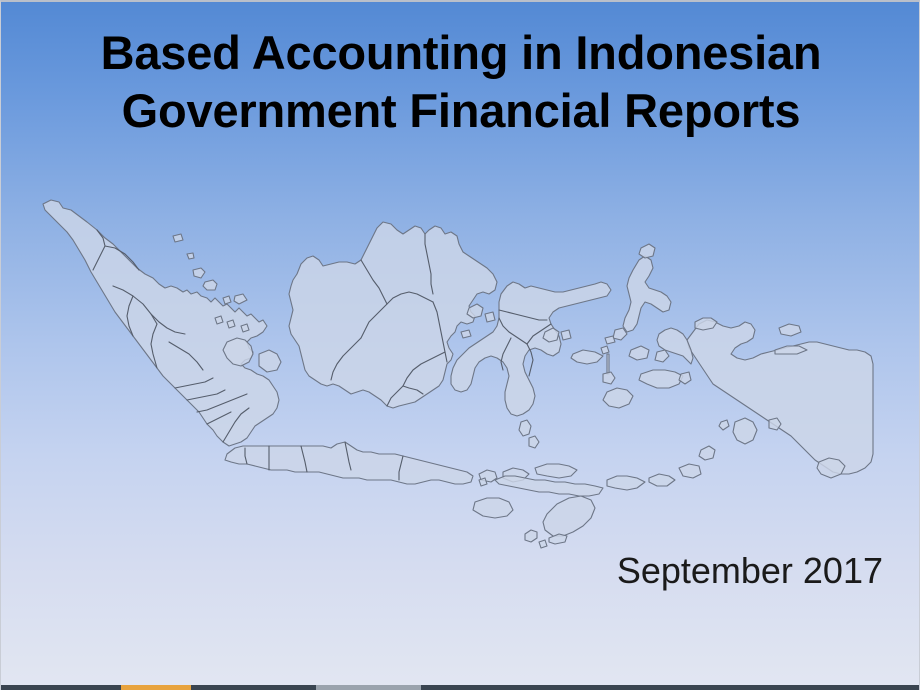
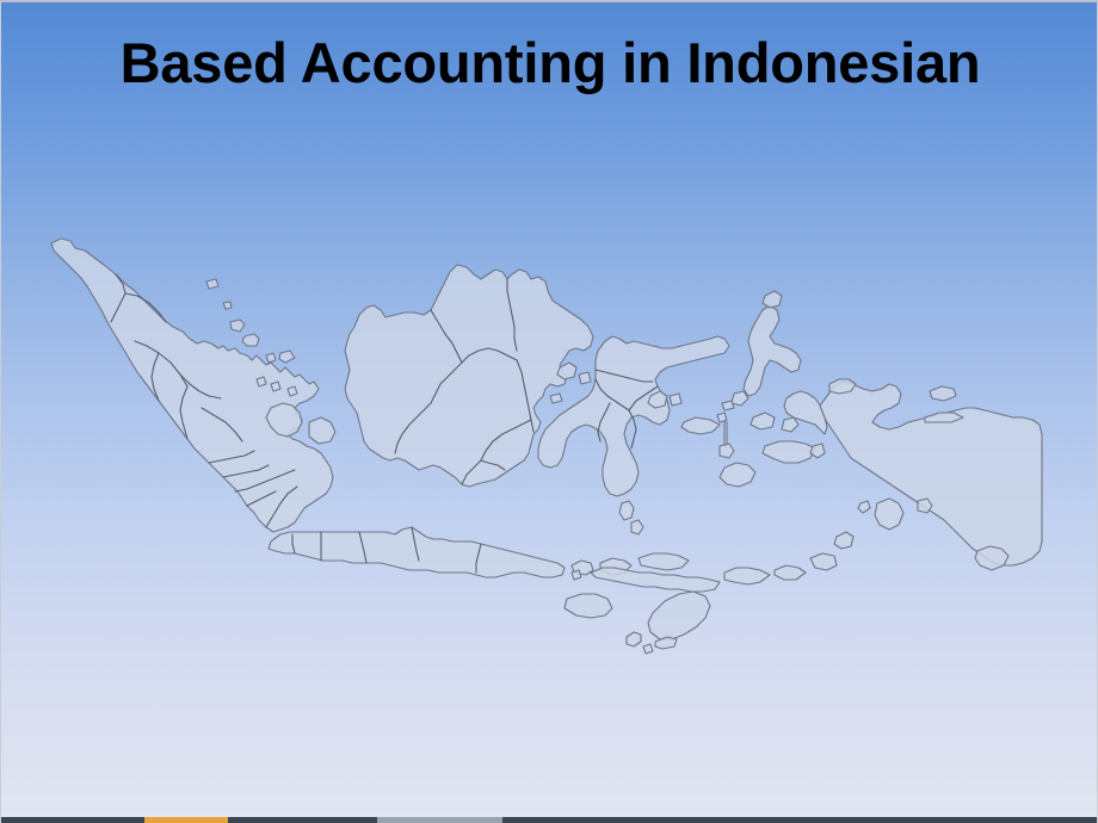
  Based Accounting in Indonesian
- Government Financial Reports
- September 2017
